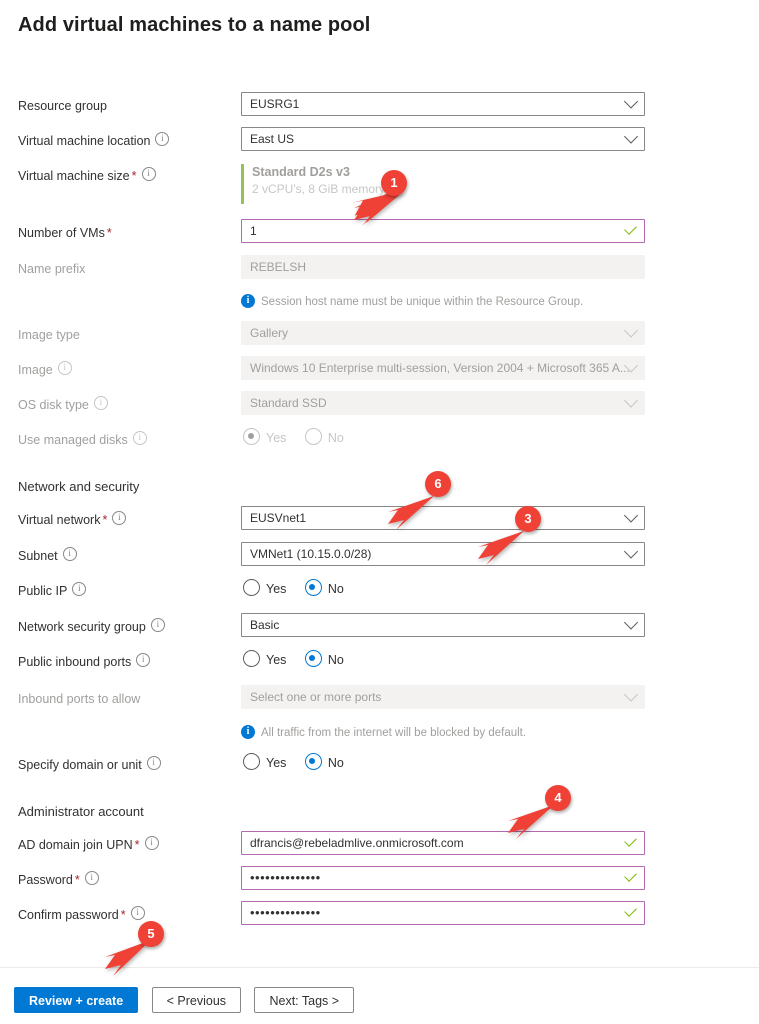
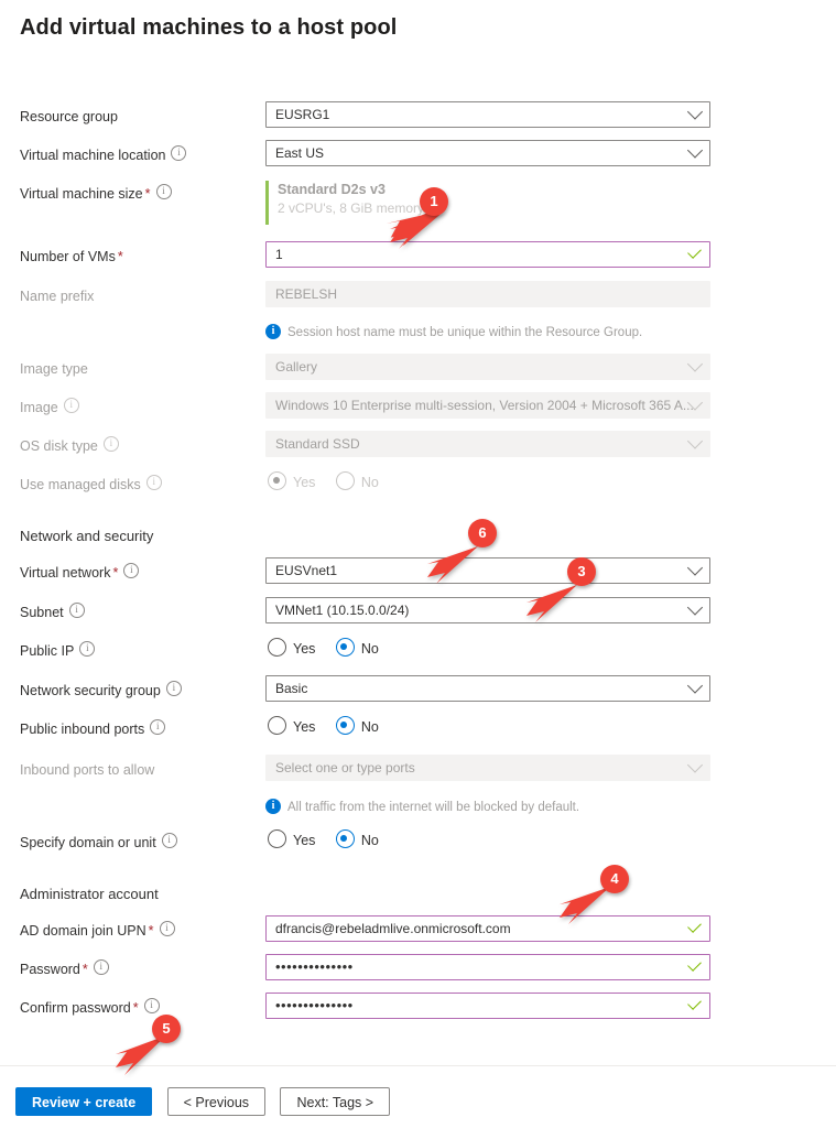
- Add virtual machines to a name pool
+ Add virtual machines to a host pool
  Resource group
  EUSRG1
  Virtual machine location
  East US
  Virtual machine size *
  Standard D2s v3
  2 vCPU's, 8 GiB memor
  Number of VMs *
  1
  Name prefix
  REBELSH
  Session host name must be unique within the Resource Group.
  Image type
  Gallery
  Image
  Windows 10 Enterprise multi-session, Version 2004 + Microsoft 365 A...
  OS disk type
  Standard SSD
  Use managed disks
  Yes No
  Network and security
  Virtual network *
  EUSVnet1
  Subnet
- VMNet1 (10.15.0.0/28)
+ VMNet1 (10.15.0.0/24)
  Public IP
  Yes No
  Network security group
  Basic
  Public inbound ports
  Yes No
  Inbound ports to allow
- Select one or more ports
+ Select one or type ports
  All traffic from the internet will be blocked by default.
  Specify domain or unit
  Yes No
  Administrator account
  AD domain join UPN *
  dfrancis@rebeladmlive.onmicrosoft.com
  Password *
  ••••••••••••••
  Confirm password *
  ••••••••••••••
  Review + create < Previous Next: Tags >
  1
  6
  3
  4
  5
